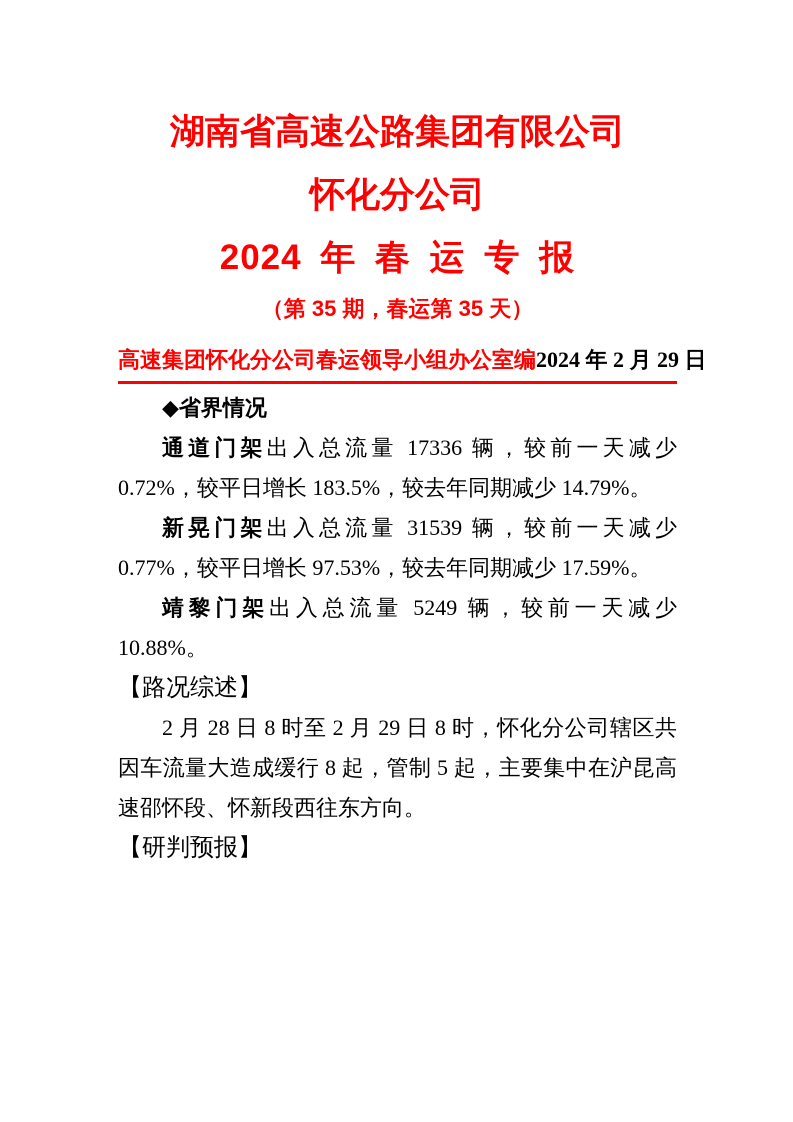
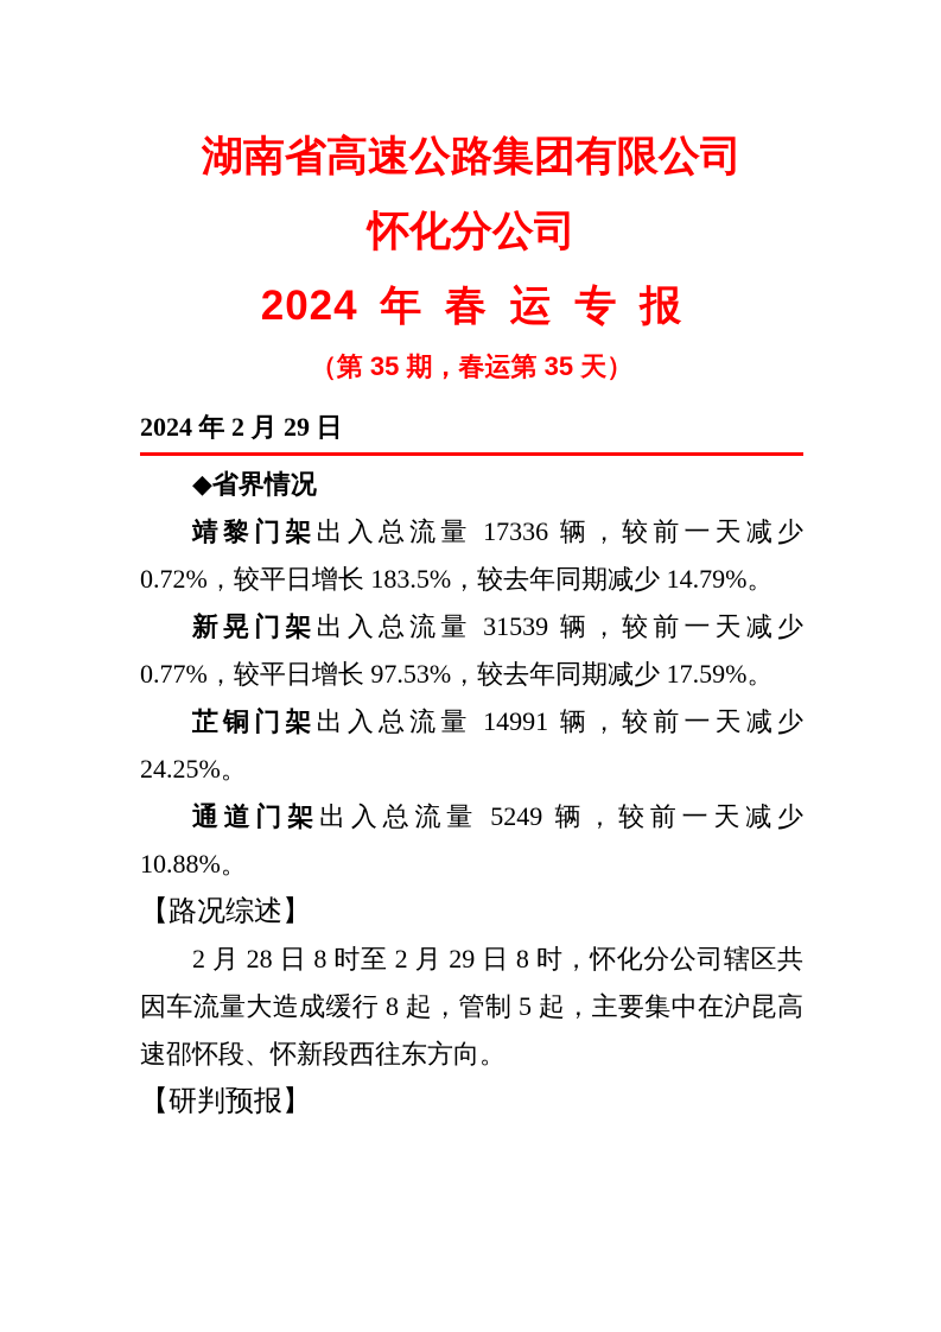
  湖南省高速公路集团有限公司
  怀化分公司
  2024 年 春 运 专 报
  （第 35 期，春运第 35 天）
- 高速集团怀化分公司春运领导小组办公室编
  2024 年 2 月 29 日
  ◆省界情况
- 通道门架出入总流量 17336 辆，较前一天减少 0.72%，较平日增长 183.5%，较去年同期减少 14.79%。
+ 靖黎门架出入总流量 17336 辆，较前一天减少 0.72%，较平日增长 183.5%，较去年同期减少 14.79%。
  新晃门架出入总流量 31539 辆，较前一天减少 0.77%，较平日增长 97.53%，较去年同期减少 17.59%。
+ 芷铜门架出入总流量 14991 辆，较前一天减少 24.25%。
- 靖黎门架出入总流量 5249 辆，较前一天减少 10.88%。
+ 通道门架出入总流量 5249 辆，较前一天减少 10.88%。
  【路况综述】
  2 月 28 日 8 时至 2 月 29 日 8 时，怀化分公司辖区共因车流量大造成缓行 8 起，管制 5 起，主要集中在沪昆高速邵怀段、怀新段西往东方向。
  【研判预报】
